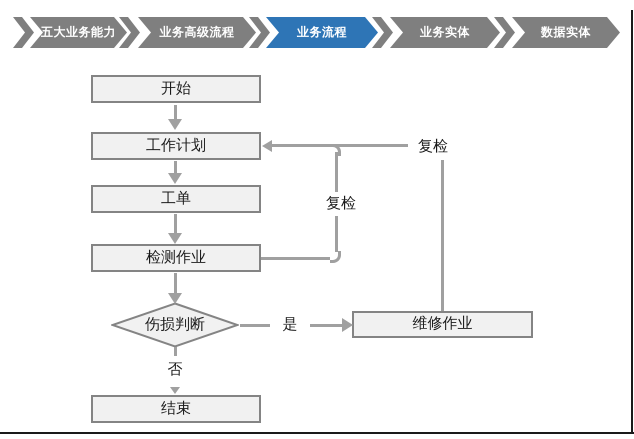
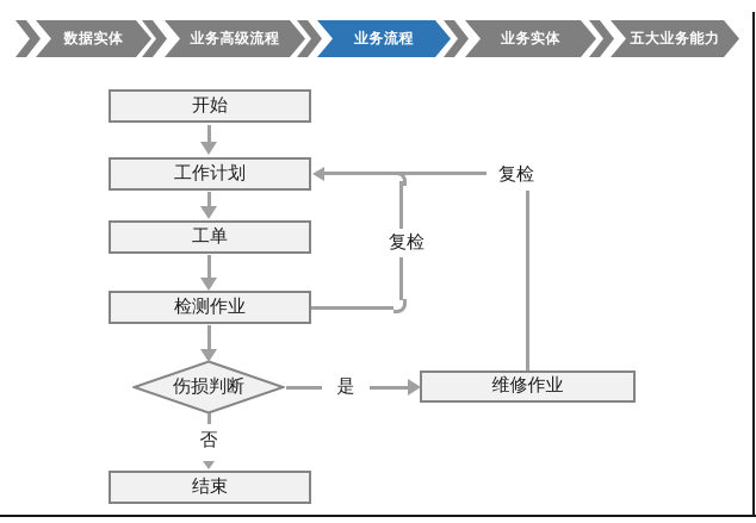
- 五大业务能力
+ 数据实体
  业务高级流程
  业务流程
  业务实体
- 数据实体
+ 五大业务能力
  开始
  工作计划
  工单
  检测作业
  维修作业
  结束
  伤损判断
  是
  否
  复检
  复检
